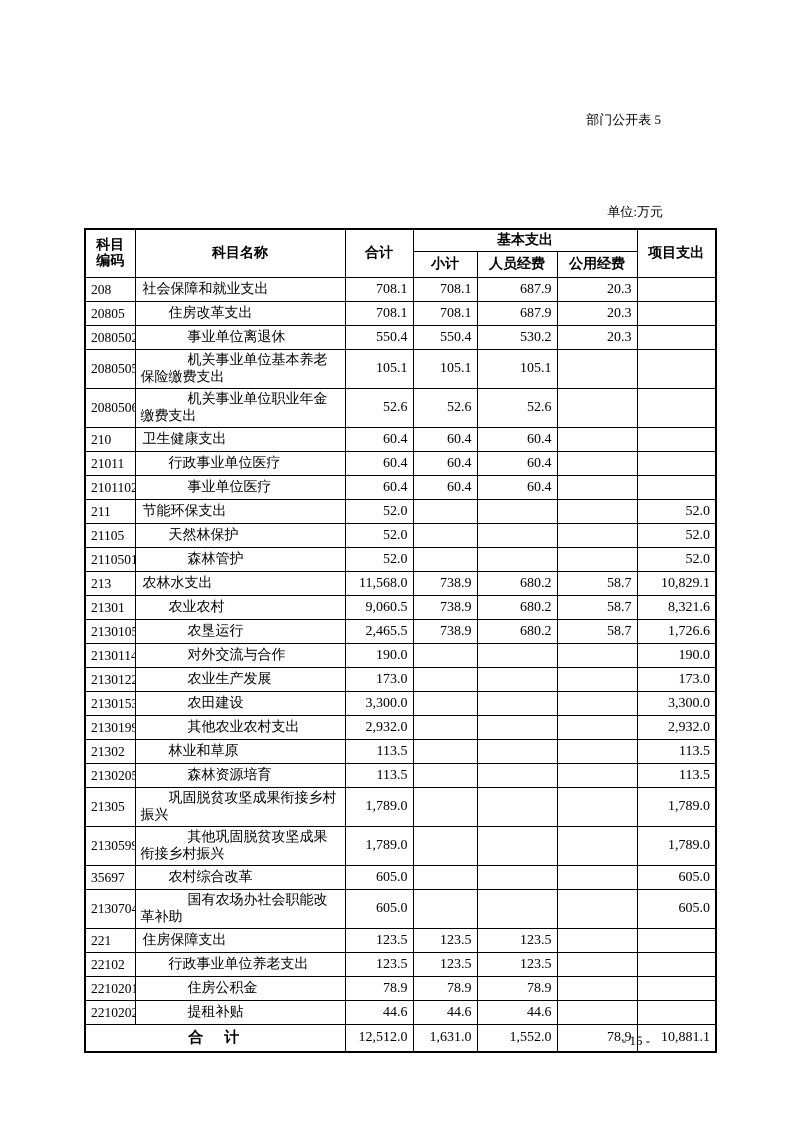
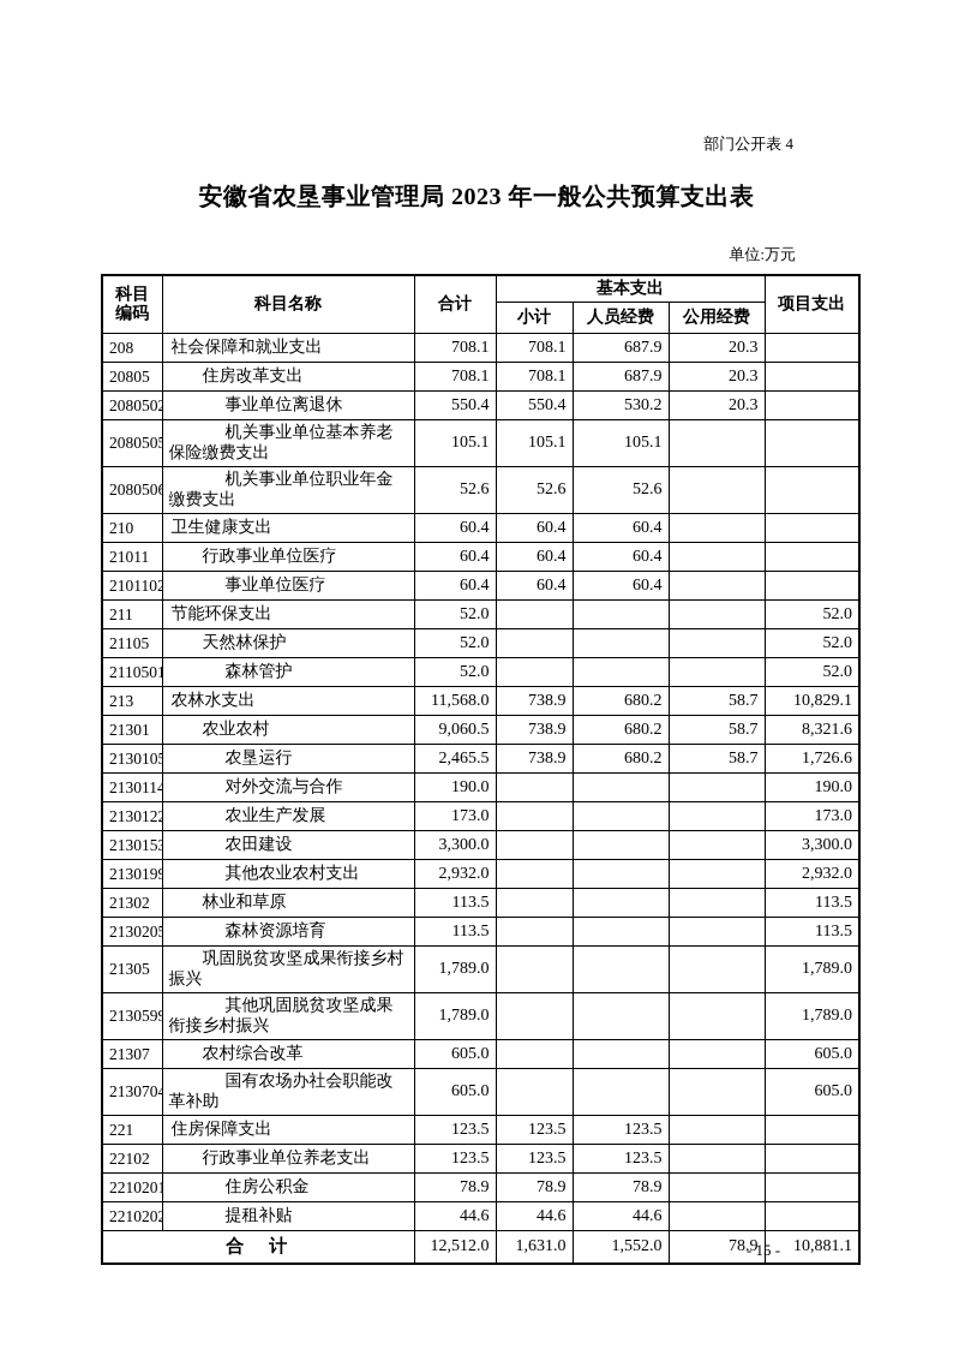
- 部门公开表 5
+ 部门公开表 4
+ 安徽省农垦事业管理局 2023 年一般公共预算支出表
  单位:万元
  科目 编码	科目名称	合计	基本支出	项目支出
  小计	人员经费	公用经费
  208	社会保障和就业支出	708.1	708.1	687.9	20.3
  20805	住房改革支出	708.1	708.1	687.9	20.3
  2080502	事业单位离退休	550.4	550.4	530.2	20.3
  2080505	机关事业单位基本养老保险缴费支出	105.1	105.1	105.1
  2080506	机关事业单位职业年金缴费支出	52.6	52.6	52.6
  210	卫生健康支出	60.4	60.4	60.4
  21011	行政事业单位医疗	60.4	60.4	60.4
  2101102	事业单位医疗	60.4	60.4	60.4
  211	节能环保支出	52.0				52.0
  21105	天然林保护	52.0				52.0
  2110501	森林管护	52.0				52.0
  213	农林水支出	11,568.0	738.9	680.2	58.7	10,829.1
  21301	农业农村	9,060.5	738.9	680.2	58.7	8,321.6
  2130105	农垦运行	2,465.5	738.9	680.2	58.7	1,726.6
  2130114	对外交流与合作	190.0				190.0
  2130122	农业生产发展	173.0				173.0
  2130153	农田建设	3,300.0				3,300.0
  2130199	其他农业农村支出	2,932.0				2,932.0
  21302	林业和草原	113.5				113.5
  2130205	森林资源培育	113.5				113.5
  21305	巩固脱贫攻坚成果衔接乡村振兴	1,789.0				1,789.0
  2130599	其他巩固脱贫攻坚成果衔接乡村振兴	1,789.0				1,789.0
- 35697	农村综合改革	605.0				605.0
+ 21307	农村综合改革	605.0				605.0
  2130704	国有农场办社会职能改革补助	605.0				605.0
  221	住房保障支出	123.5	123.5	123.5
  22102	行政事业单位养老支出	123.5	123.5	123.5
  2210201	住房公积金	78.9	78.9	78.9
  2210202	提租补贴	44.6	44.6	44.6
  合 计	12,512.0	1,631.0	1,552.0	78.9	10,881.1
  - 15 -
